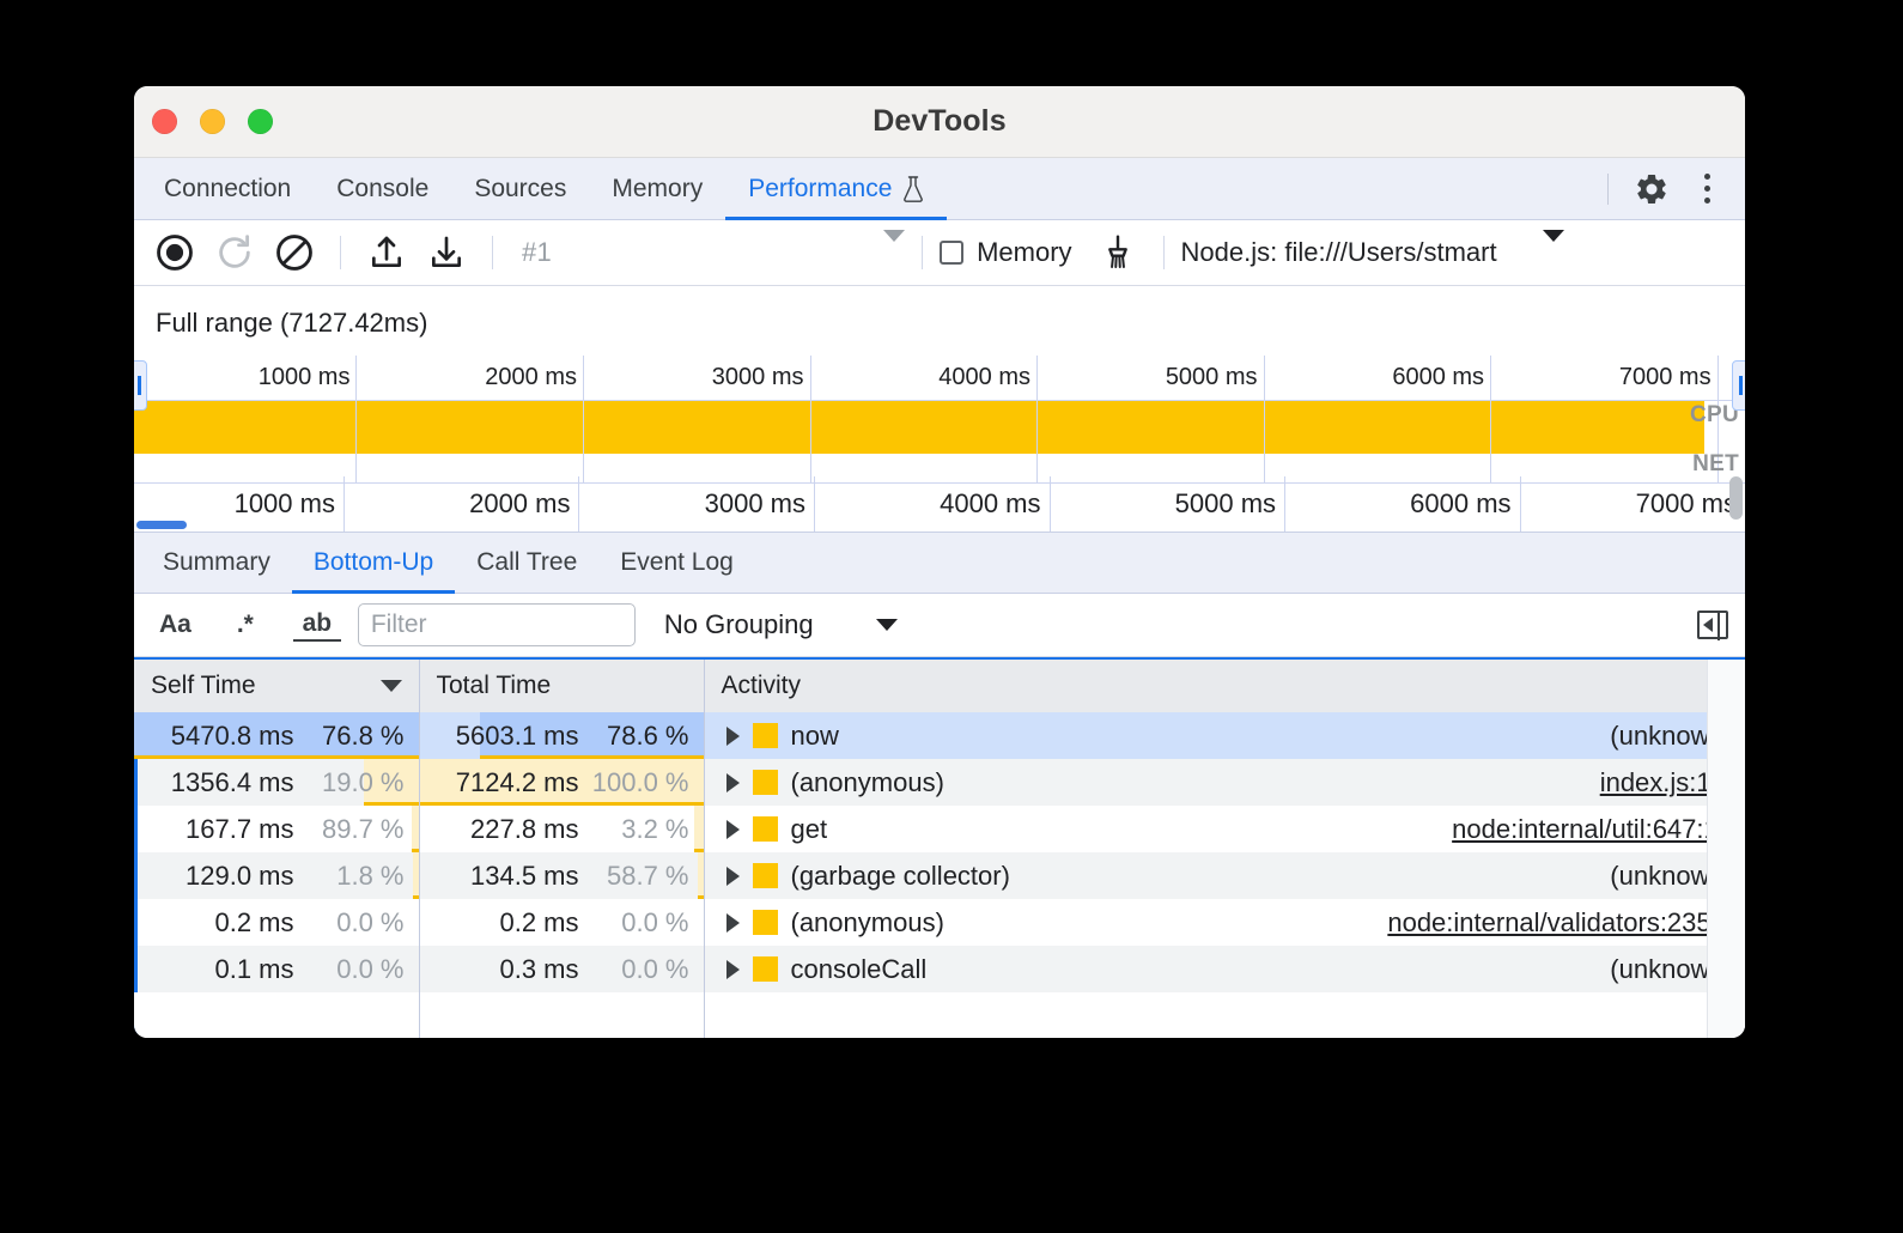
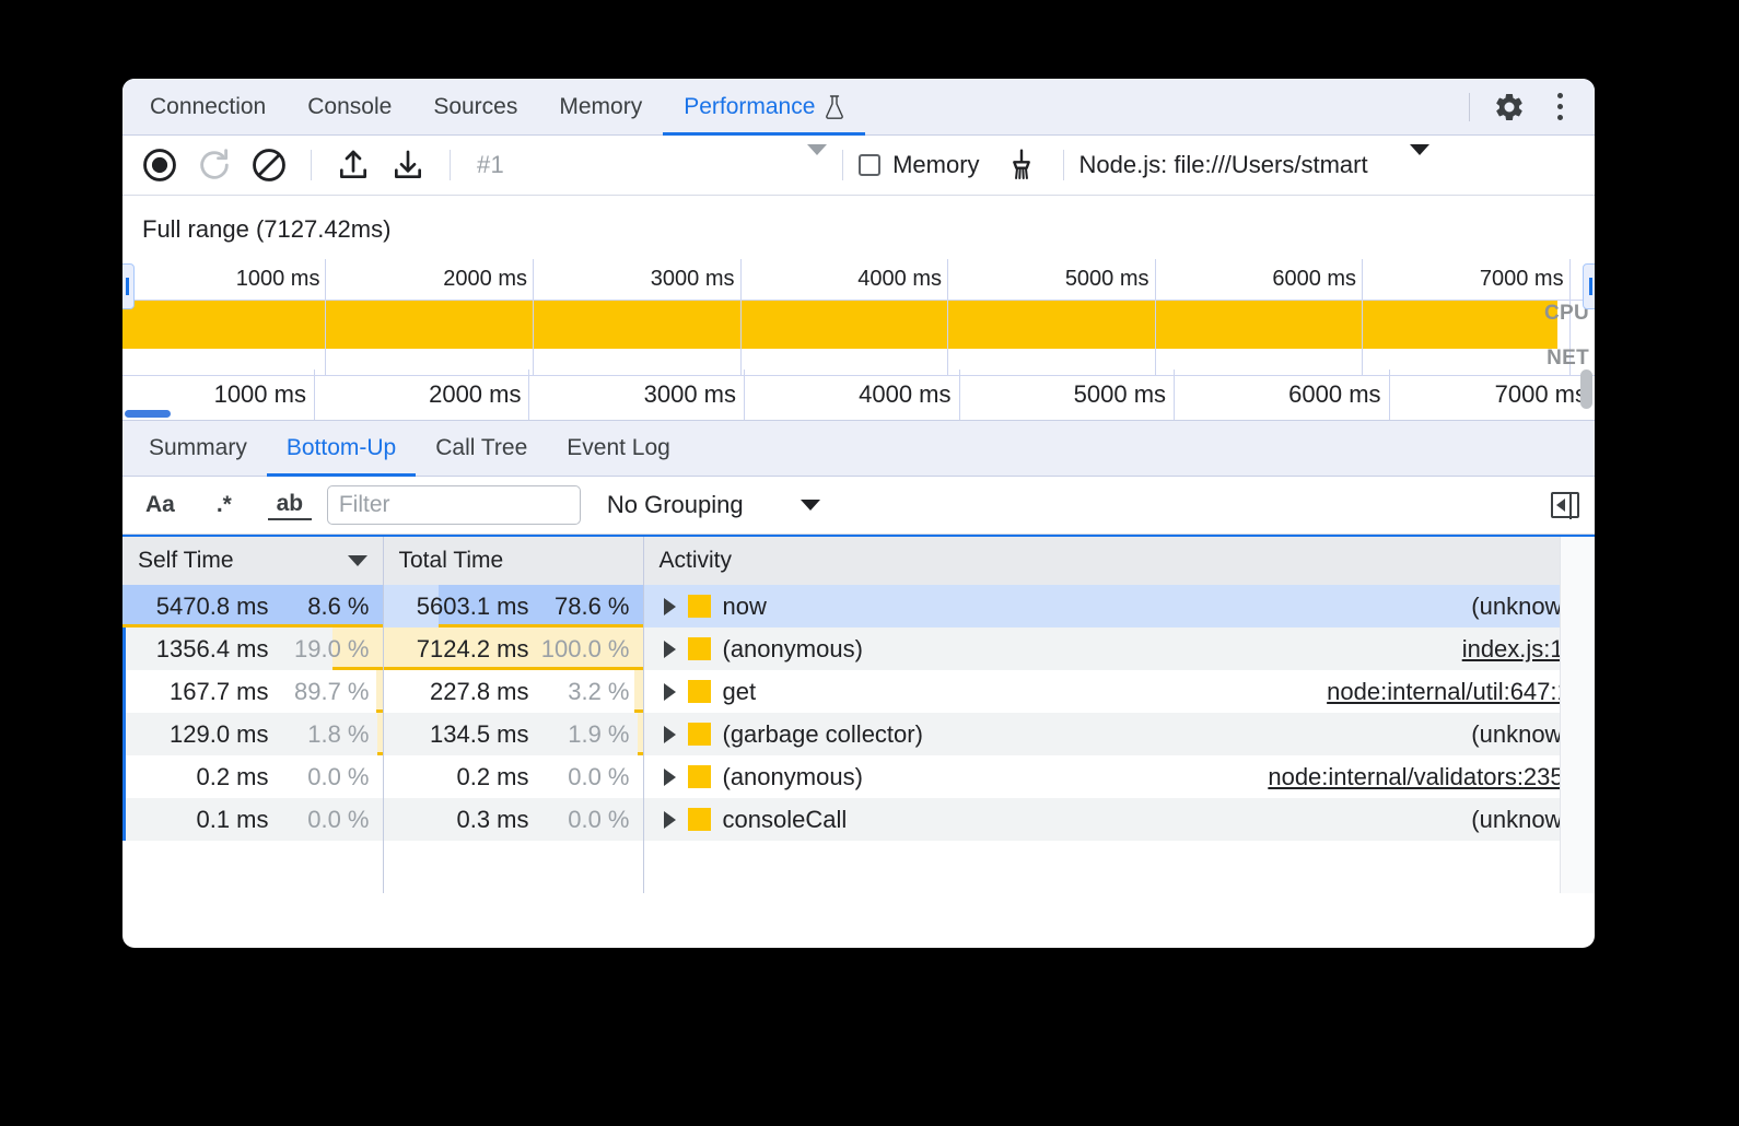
- DevTools
  Connection
  Console
  Sources
  Memory
  Performance
  #1
  Memory
  Node.js: file:///Users/stmart
  Full range (7127.42ms)
  1000 ms
  2000 ms
  3000 ms
  4000 ms
  5000 ms
  6000 ms
  7000 ms
  CPU
  NET
  1000 ms
  2000 ms
  3000 ms
  4000 ms
  5000 ms
  6000 ms
  7000 m
  Summary
  Bottom-Up
  Call Tree
  Event Log
  Aa
  .*
  ab
  Filter
  No Grouping
  Self Time	Total Time	Activity
- 5470.8 ms 76.8 %	5603.1 ms 78.6 %	now (unknow
+ 5470.8 ms 8.6 %	5603.1 ms 78.6 %	now (unknow
  1356.4 ms 19.0 %	7124.2 ms 100.0 %	(anonymous) index.js:1
  167.7 ms 89.7 %	227.8 ms 3.2 %	get node:internal/util:647:
- 129.0 ms 1.8 %	134.5 ms 58.7 %	(garbage collector) (unknow
+ 129.0 ms 1.8 %	134.5 ms 1.9 %	(garbage collector) (unknow
  0.2 ms 0.0 %	0.2 ms 0.0 %	(anonymous) node:internal/validators:235
  0.1 ms 0.0 %	0.3 ms 0.0 %	consoleCall (unknow
